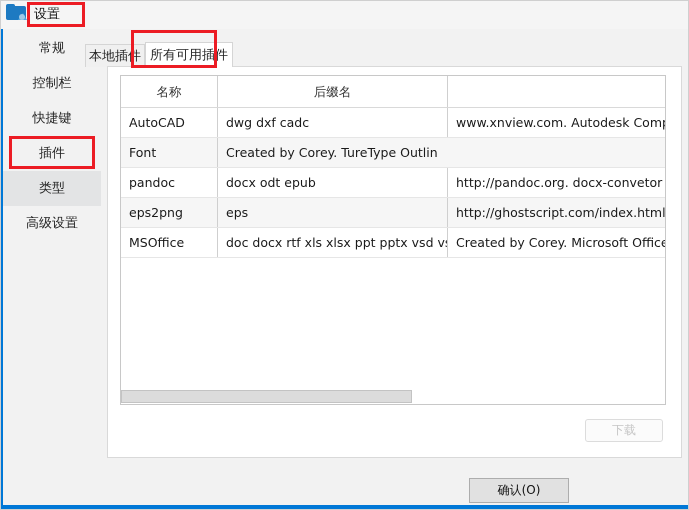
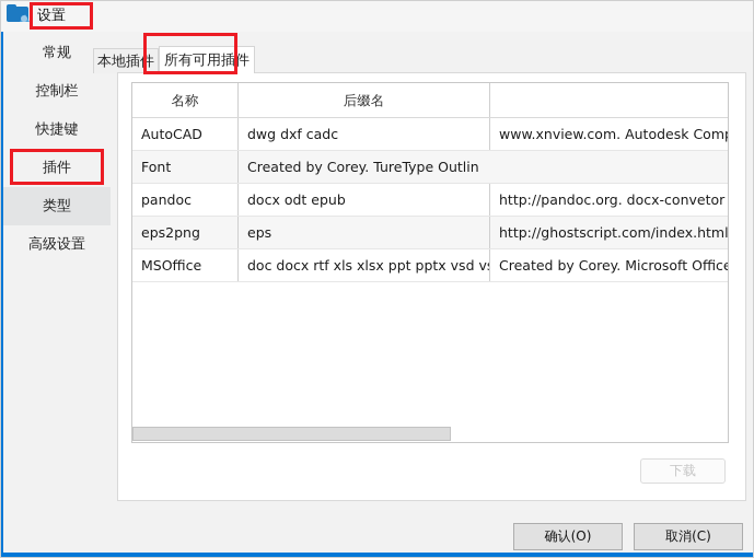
  设置
  常规
  控制栏
  快捷键
  插件
  类型
  高级设置
  本地插件
  所有可用插件
  名称
  后缀名
  AutoCAD
  dwg dxf cadc
  www.xnview.com. Autodesk Com
  Font
  Created by Corey. TureType Outlin
  pandoc
  docx odt epub
  http://pandoc.org. docx-convetor
  eps2png
  eps
  http://ghostscript.com/index.html
  MSOffice
  doc docx rtf xls xlsx ppt pptx vsd v
  Created by Corey. Microsoft Office
  下载
  确认(O)
+ 取消(C)
